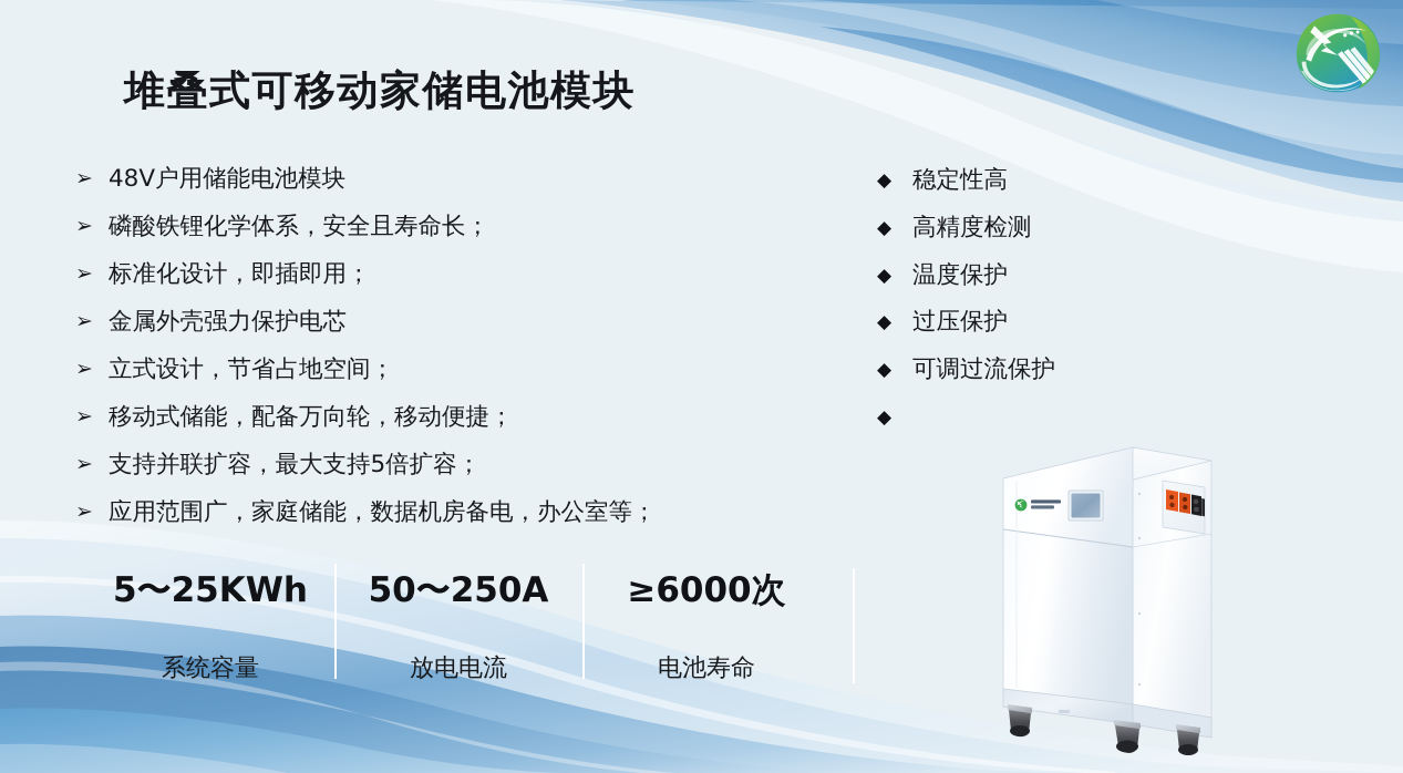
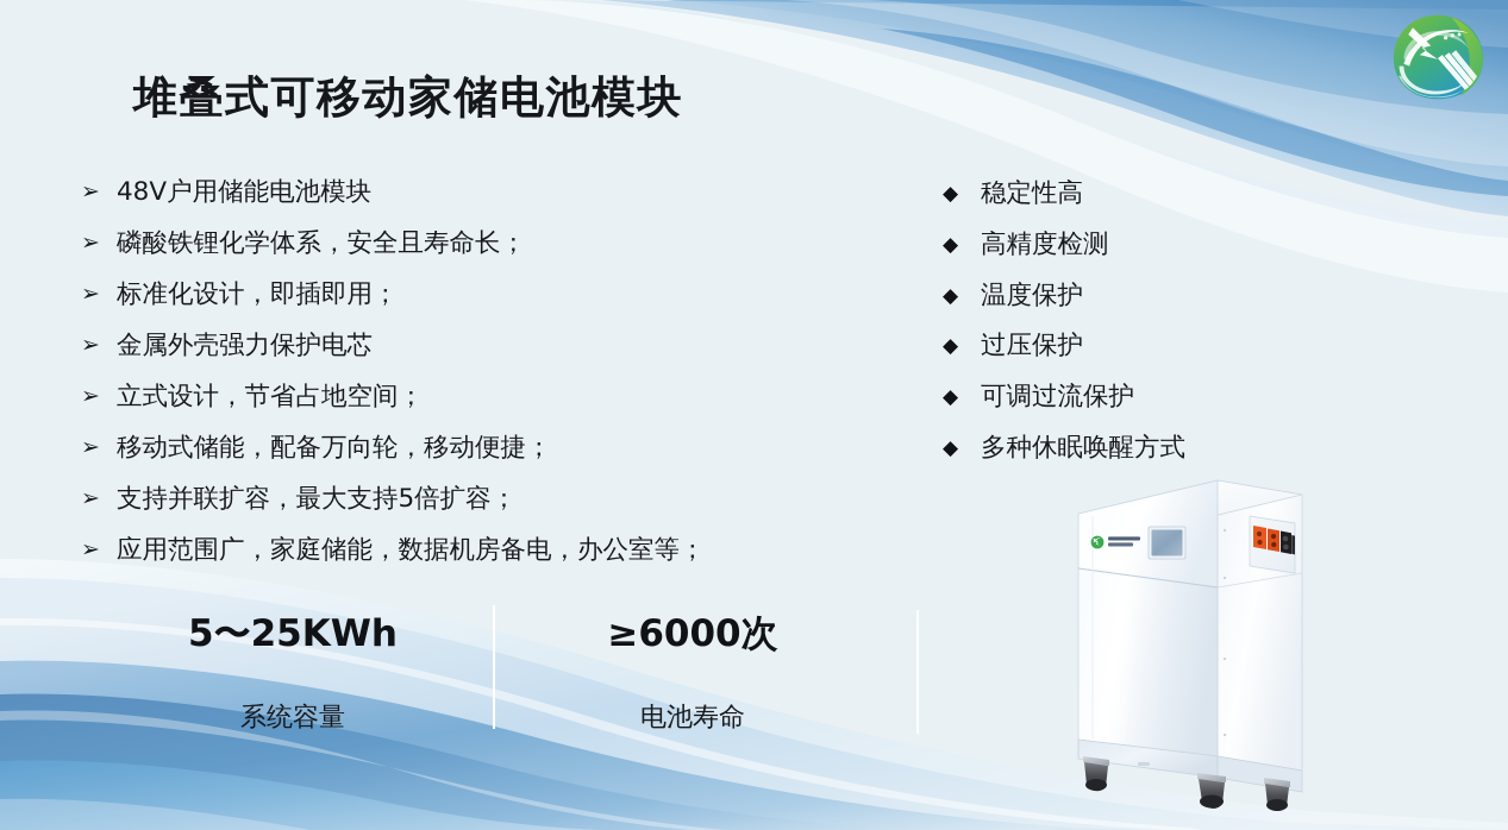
  堆叠式可移动家储电池模块
  ➢
  48V户用储能电池模块
  ➢
  磷酸铁锂化学体系，安全且寿命长；
  ➢
  标准化设计，即插即用；
  ➢
  金属外壳强力保护电芯
  ➢
  立式设计，节省占地空间；
  ➢
  移动式储能，配备万向轮，移动便捷；
  ➢
  支持并联扩容，最大支持5倍扩容；
  ➢
  应用范围广，家庭储能，数据机房备电，办公室等；
  ◆
  稳定性高
  ◆
  高精度检测
  ◆
  温度保护
  ◆
  过压保护
  ◆
  可调过流保护
  ◆
+ 多种休眠唤醒方式
  5〜25KWh
  系统容量
- 50〜250A
- 放电电流
  ≥6000次
  电池寿命
